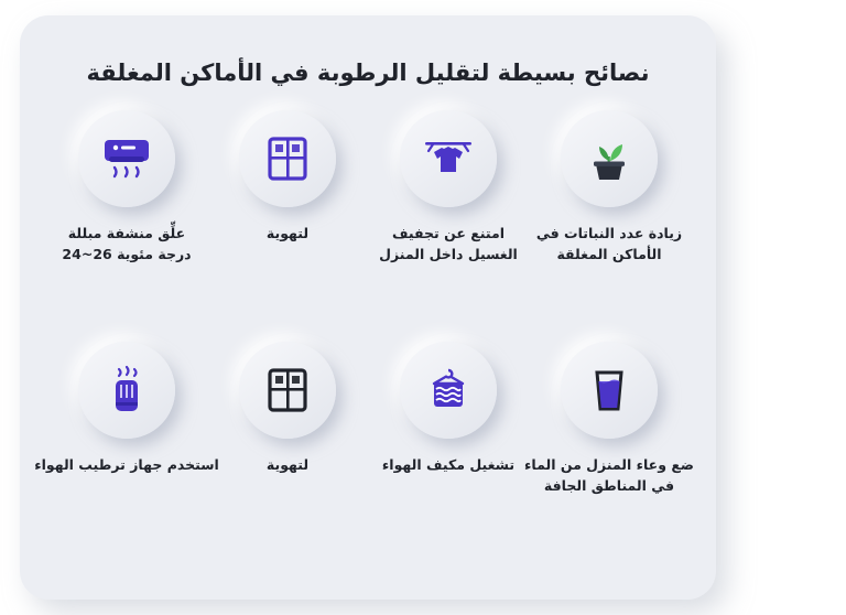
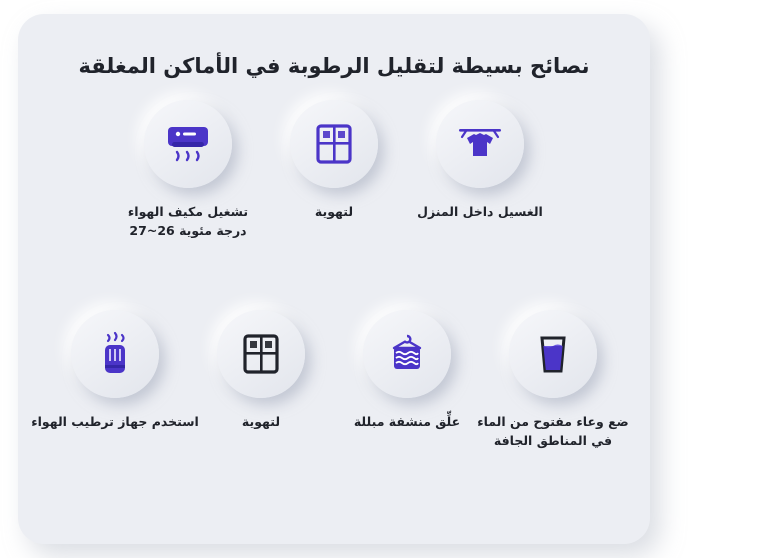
  نصائح بسيطة لتقليل الرطوبة في الأماكن المغلقة
- علِّق منشفة مبللة
+ تشغيل مكيف الهواء
- درجة مئوية 26~24
+ درجة مئوية 26~27
  لتهوية
- امتنع عن تجفيف
  الغسيل داخل المنزل
- زيادة عدد النباتات في
- الأماكن المغلقة
  استخدم جهاز ترطيب الهواء
  لتهوية
- تشغيل مكيف الهواء
+ علِّق منشفة مبللة
- ضع وعاء المنزل من الماء
+ ضع وعاء مفتوح من الماء
  في المناطق الجافة
